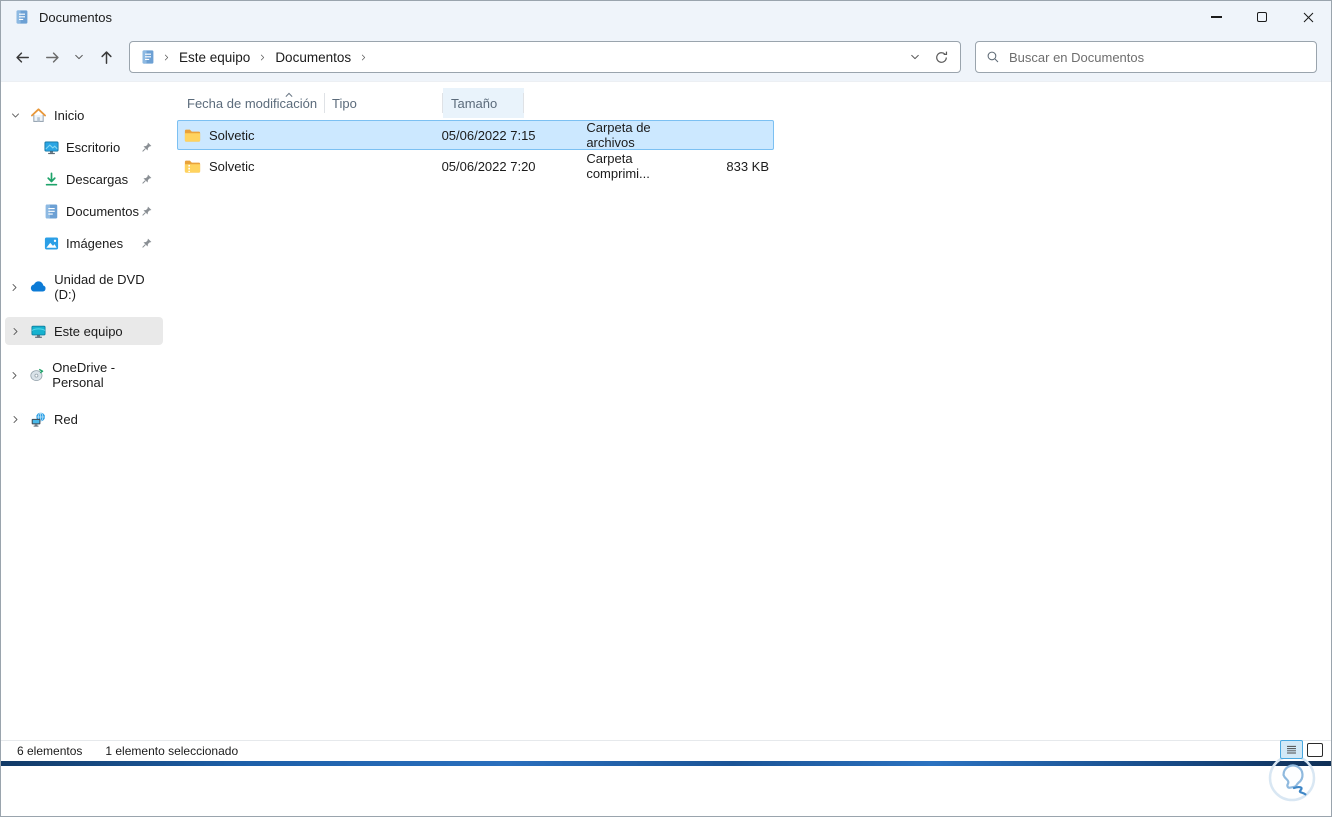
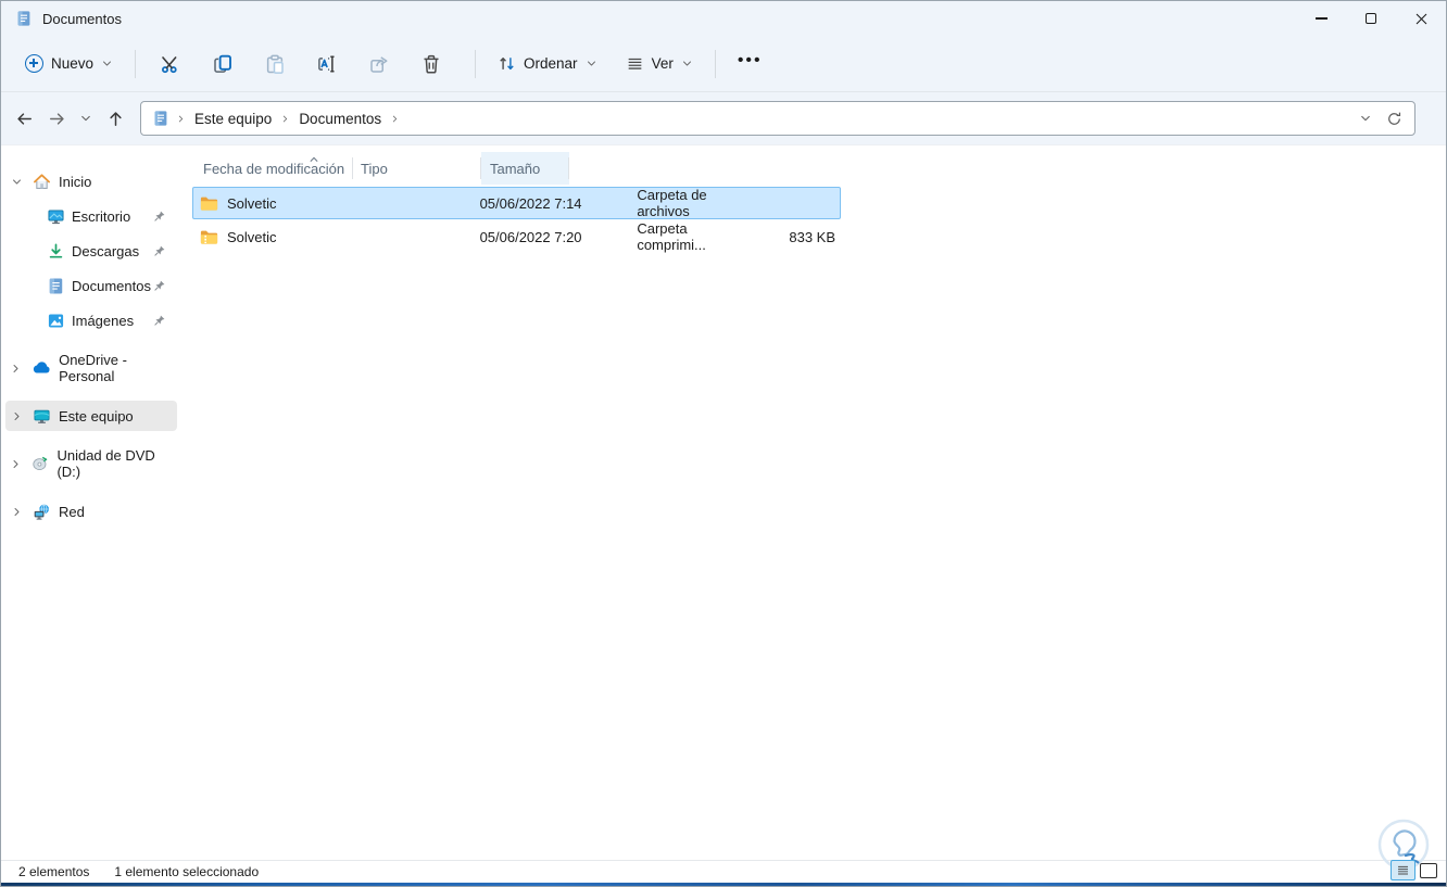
  Documentos
+ Nuevo
+ Ordenar
+ Ver
+ •••
  Este equipo
  Documentos
- Buscar en Documentos
  Inicio
  Escritorio
  Descargas
  Documentos
  Imágenes
- Unidad de DVD (D:)
+ OneDrive - Personal
  Este equipo
- OneDrive - Personal
+ Unidad de DVD (D:)
  Red
  Fecha de modificación
  Tipo
  Tamaño
  Solvetic
- 05/06/2022 7:15
+ 05/06/2022 7:14
  Carpeta de archivos
  Solvetic
  05/06/2022 7:20
  Carpeta comprimi...
  833 KB
- 6 elementos
+ 2 elementos
  1 elemento seleccionado
